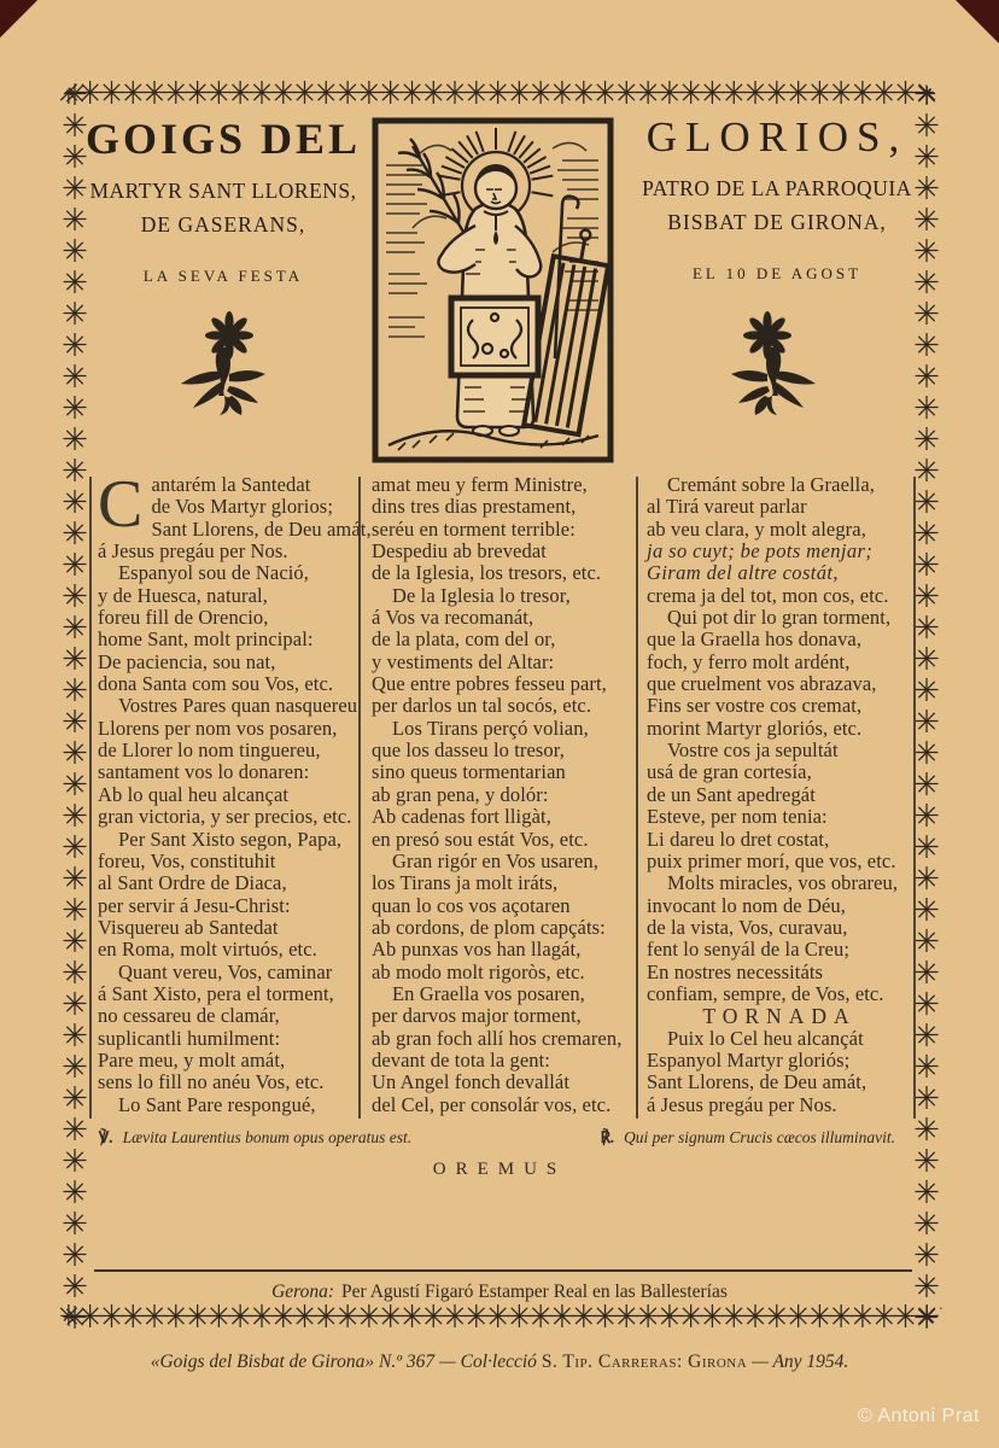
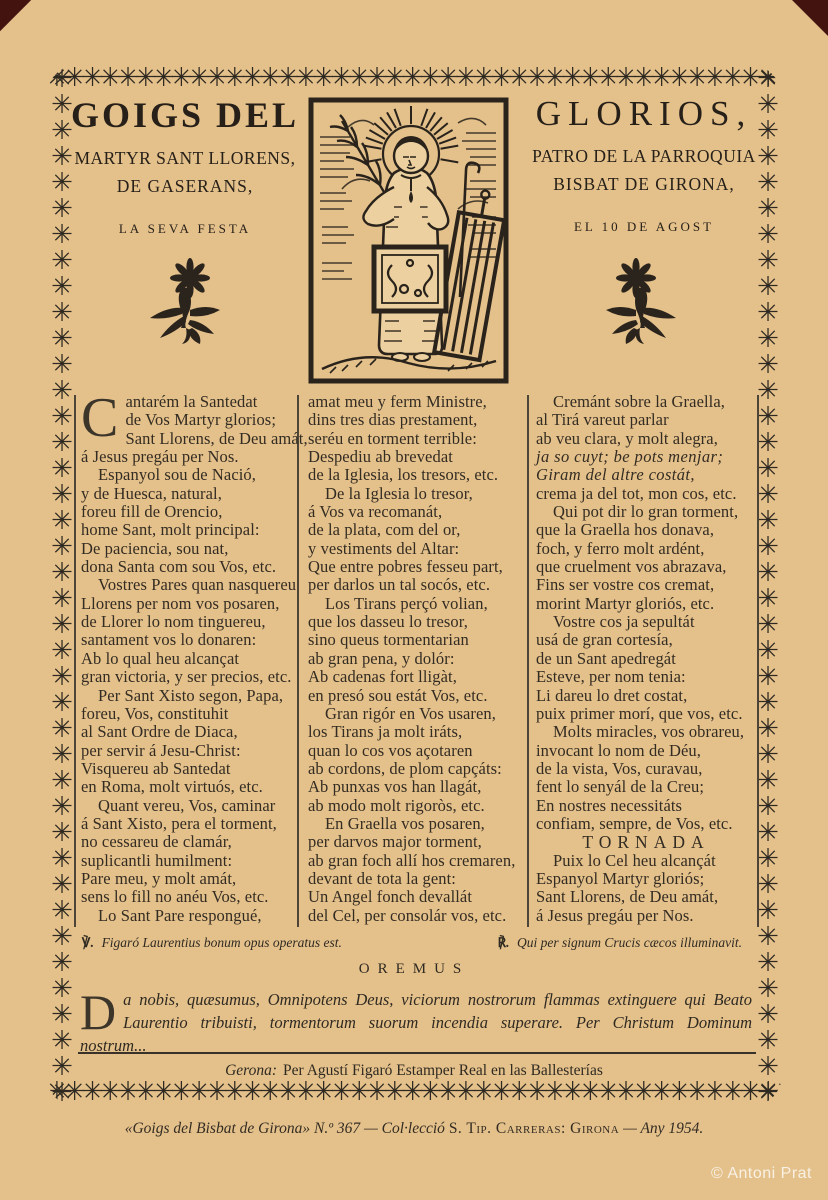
  GOIGS DEL
  MARTYR SANT LLORENS,
  DE GASERANS,
  LA SEVA FESTA
  GLORIOS,
  PATRO DE LA PARROQUIA
  BISBAT DE GIRONA,
  EL 10 DE AGOST
  C
  antarém la Santedat
  de Vos Martyr glorios;
  Sant Llorens, de Deu amát,
  á Jesus pregáu per Nos.
  Espanyol sou de Nació,
  y de Huesca, natural,
  foreu fill de Orencio,
  home Sant, molt principal:
  De paciencia, sou nat,
  dona Santa com sou Vos, etc.
  Vostres Pares quan nasquereu
  Llorens per nom vos posaren,
  de Llorer lo nom tinguereu,
  santament vos lo donaren:
  Ab lo qual heu alcançat
  gran victoria, y ser precios, etc.
  Per Sant Xisto segon, Papa,
  foreu, Vos, constituhit
  al Sant Ordre de Diaca,
  per servir á Jesu-Christ:
  Visquereu ab Santedat
  en Roma, molt virtuós, etc.
  Quant vereu, Vos, caminar
  á Sant Xisto, pera el torment,
  no cessareu de clamár,
  suplicantli humilment:
  Pare meu, y molt amát,
  sens lo fill no anéu Vos, etc.
  Lo Sant Pare respongué,
  amat meu y ferm Ministre,
  dins tres dias prestament,
  seréu en torment terrible:
  Despediu ab brevedat
  de la Iglesia, los tresors, etc.
  De la Iglesia lo tresor,
  á Vos va recomanát,
  de la plata, com del or,
  y vestiments del Altar:
  Que entre pobres fesseu part,
  per darlos un tal socós, etc.
  Los Tirans perçó volian,
  que los dasseu lo tresor,
  sino queus tormentarian
  ab gran pena, y dolór:
  Ab cadenas fort lligàt,
  en presó sou estát Vos, etc.
  Gran rigór en Vos usaren,
  los Tirans ja molt iráts,
  quan lo cos vos açotaren
  ab cordons, de plom capçáts:
  Ab punxas vos han llagát,
  ab modo molt rigoròs, etc.
  En Graella vos posaren,
  per darvos major torment,
  ab gran foch allí hos cremaren,
  devant de tota la gent:
  Un Angel fonch devallát
  del Cel, per consolár vos, etc.
  Cremánt sobre la Graella,
  al Tirá vareut parlar
  ab veu clara, y molt alegra,
  ja so cuyt; be pots menjar;
  Giram del altre costát,
  crema ja del tot, mon cos, etc.
  Qui pot dir lo gran torment,
  que la Graella hos donava,
  foch, y ferro molt ardént,
  que cruelment vos abrazava,
  Fins ser vostre cos cremat,
  morint Martyr gloriós, etc.
  Vostre cos ja sepultát
  usá de gran cortesía,
  de un Sant apedregát
  Esteve, per nom tenia:
  Li dareu lo dret costat,
  puix primer morí, que vos, etc.
  Molts miracles, vos obrareu,
  invocant lo nom de Déu,
  de la vista, Vos, curavau,
  fent lo senyál de la Creu;
  En nostres necessitáts
  confiam, sempre, de Vos, etc.
  TORNADA
  Puix lo Cel heu alcançát
  Espanyol Martyr gloriós;
  Sant Llorens, de Deu amát,
  á Jesus pregáu per Nos.
- ℣. Lævita Laurentius bonum opus operatus est.
+ ℣. Figaró Laurentius bonum opus operatus est.
  ℟. Qui per signum Crucis cæcos illuminavit.
  OREMUS
+ D
+ a nobis, quæsumus, Omnipotens Deus, viciorum nostrorum flammas extinguere qui Beato Laurentio tribuisti, tormentorum suorum incendia superare. Per Christum Dominum nostrum...
  Gerona: Per Agustí Figaró Estamper Real en las Ballesterías
  «Goigs del Bisbat de Girona» N.º 367 — Col·lecció S. Tip. Carreras: Girona — Any 1954.
  © Antoni Prat
